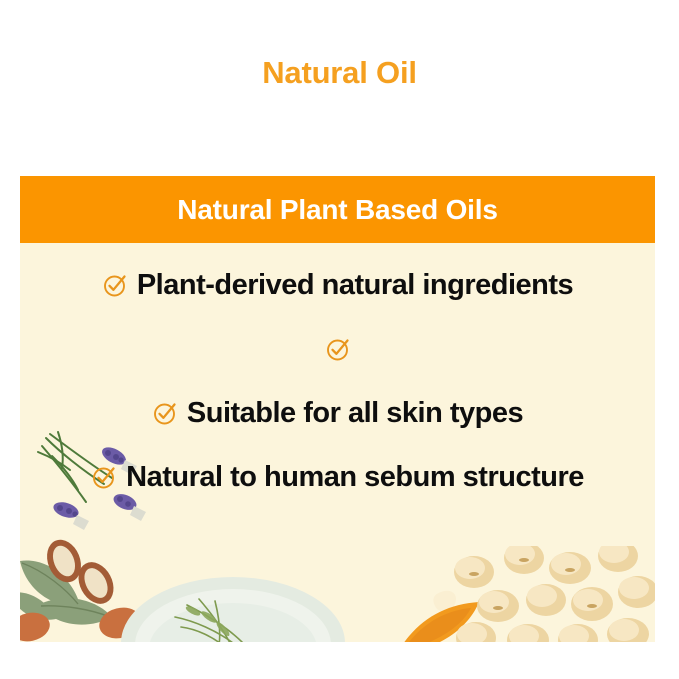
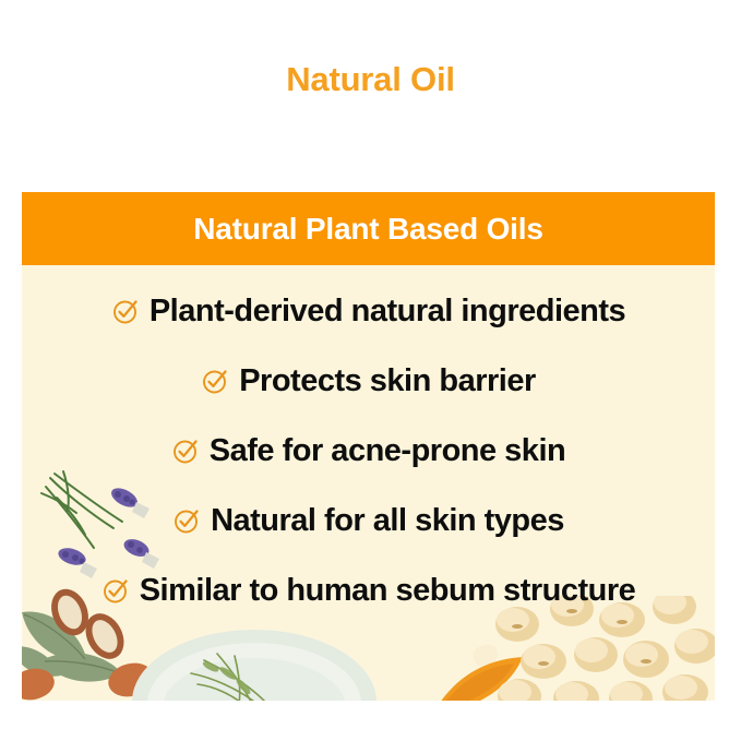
  Natural Oil
  Natural Plant Based Oils
  Plant-derived natural ingredients
+ Protects skin barrier
+ Safe for acne-prone skin
- Suitable for all skin types
+ Natural for all skin types
- Natural to human sebum structure
+ Similar to human sebum structure
